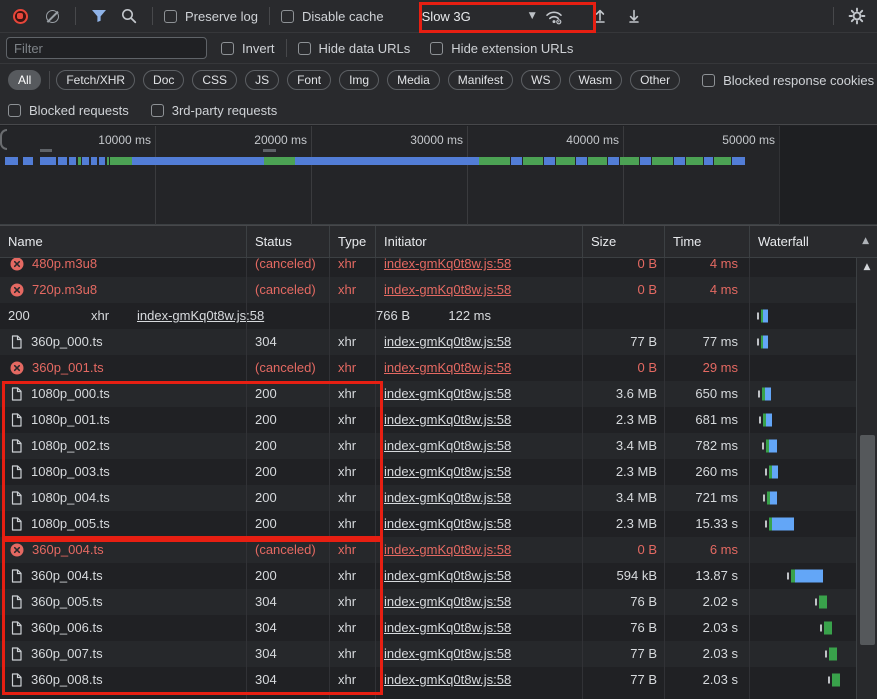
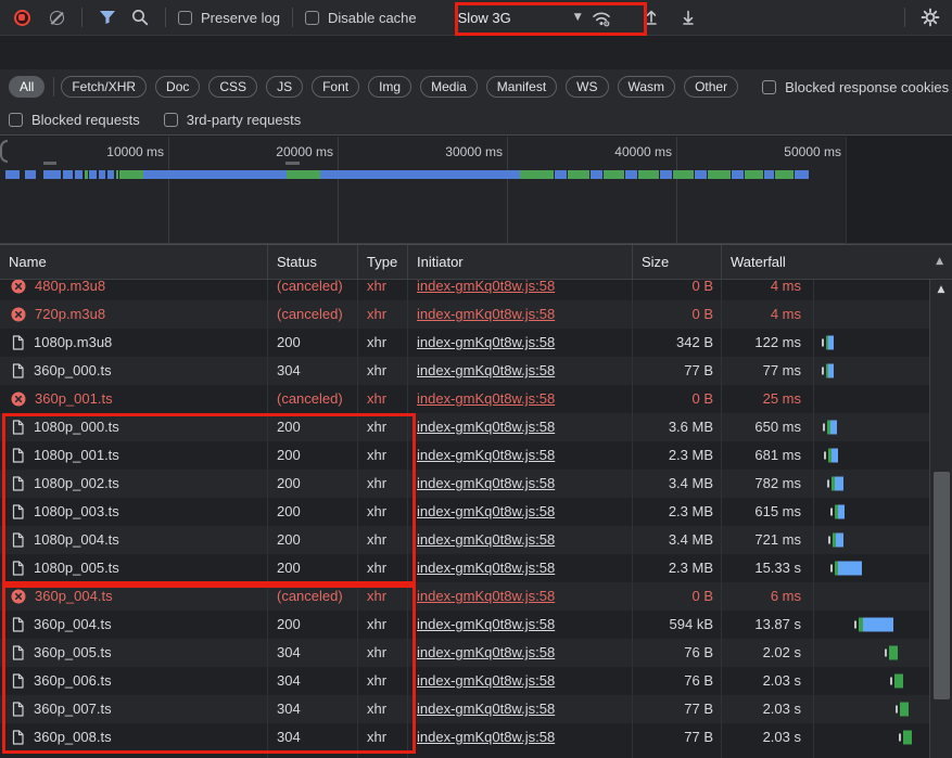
  Preserve log
  Disable cache
  Slow 3G
  ▼
- Filter
- Invert
- Hide data URLs
- Hide extension URLs
  All
  Fetch/XHR
  Doc
  CSS
  JS
  Font
  Img
  Media
  Manifest
  WS
  Wasm
  Other
  Blocked response cookies
  Blocked requests
  3rd-party requests
  10000 ms
  20000 ms
  30000 ms
  40000 ms
  50000 ms
  Name
  Status
  Type
  Initiator
  Size
- Time
  Waterfall
  ▲
  480p.m3u8
  (canceled)
  xhr
  index-gmKq0t8w.js:58
  0 B
  4 ms
  720p.m3u8
  (canceled)
  xhr
  index-gmKq0t8w.js:58
  0 B
  4 ms
+ 1080p.m3u8
  200
  xhr
  index-gmKq0t8w.js:58
- 766 B
+ 342 B
  122 ms
  360p_000.ts
  304
  xhr
  index-gmKq0t8w.js:58
  77 B
  77 ms
  360p_001.ts
  (canceled)
  xhr
  index-gmKq0t8w.js:58
  0 B
- 29 ms
+ 25 ms
  1080p_000.ts
  200
  xhr
  index-gmKq0t8w.js:58
  3.6 MB
  650 ms
  1080p_001.ts
  200
  xhr
  index-gmKq0t8w.js:58
  2.3 MB
  681 ms
  1080p_002.ts
  200
  xhr
  index-gmKq0t8w.js:58
  3.4 MB
  782 ms
  1080p_003.ts
  200
  xhr
  index-gmKq0t8w.js:58
  2.3 MB
- 260 ms
+ 615 ms
  1080p_004.ts
  200
  xhr
  index-gmKq0t8w.js:58
  3.4 MB
  721 ms
  1080p_005.ts
  200
  xhr
  index-gmKq0t8w.js:58
  2.3 MB
  15.33 s
  360p_004.ts
  (canceled)
  xhr
  index-gmKq0t8w.js:58
  0 B
  6 ms
  360p_004.ts
  200
  xhr
  index-gmKq0t8w.js:58
  594 kB
  13.87 s
  360p_005.ts
  304
  xhr
  index-gmKq0t8w.js:58
  76 B
  2.02 s
  360p_006.ts
  304
  xhr
  index-gmKq0t8w.js:58
  76 B
  2.03 s
  360p_007.ts
  304
  xhr
  index-gmKq0t8w.js:58
  77 B
  2.03 s
  360p_008.ts
  304
  xhr
  index-gmKq0t8w.js:58
  77 B
  2.03 s
  ▲
